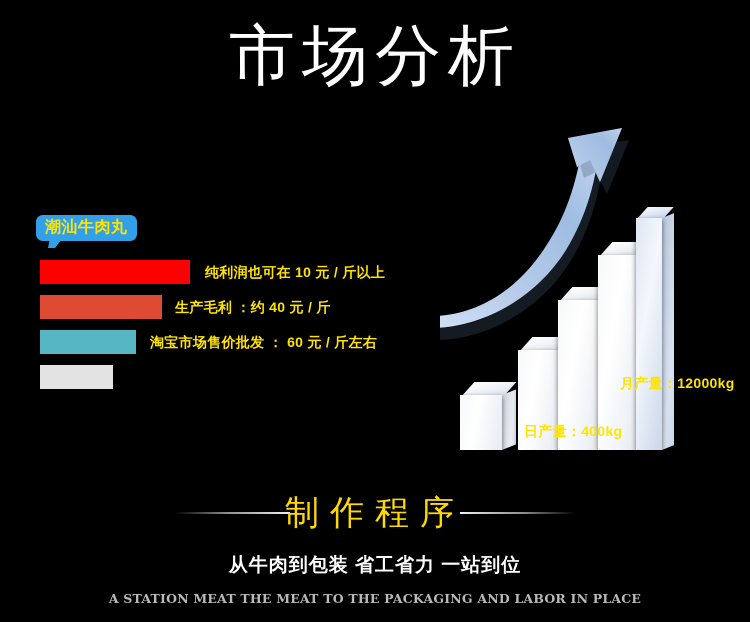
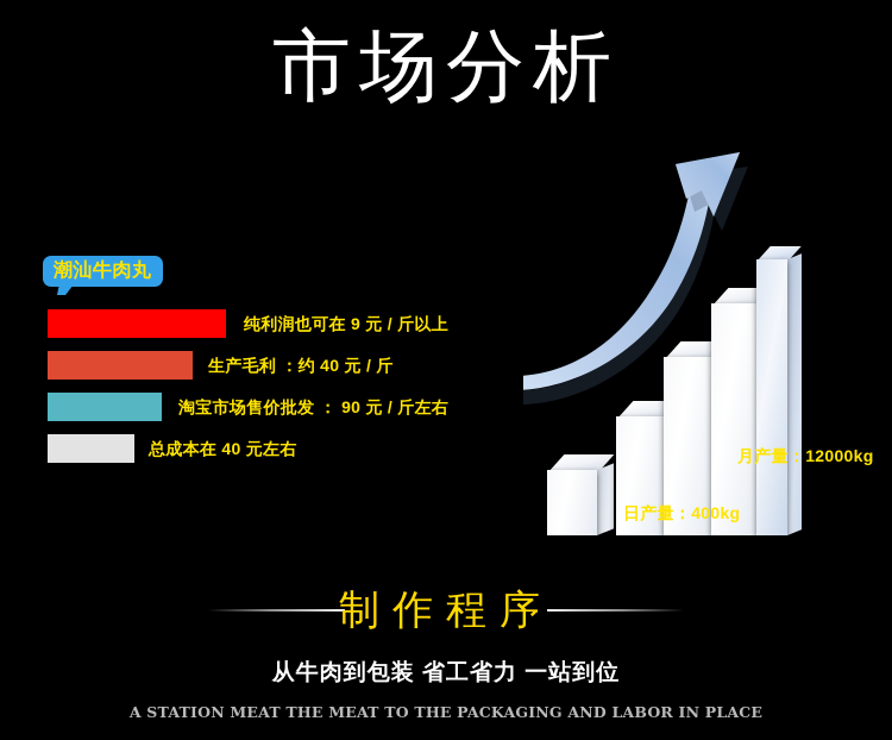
  市场分析
  潮汕牛肉丸
- 纯利润也可在 10 元 / 斤以上
+ 纯利润也可在 9 元 / 斤以上
  生产毛利 ：约 40 元 / 斤
- 淘宝市场售价批发 ： 60 元 / 斤左右
+ 淘宝市场售价批发 ： 90 元 / 斤左右
+ 总成本在 40 元左右
  月产量：12000kg
  日产量：400kg
  制作程序
  从牛肉到包装 省工省力 一站到位
  A STATION MEAT THE MEAT TO THE PACKAGING AND LABOR IN PLACE
